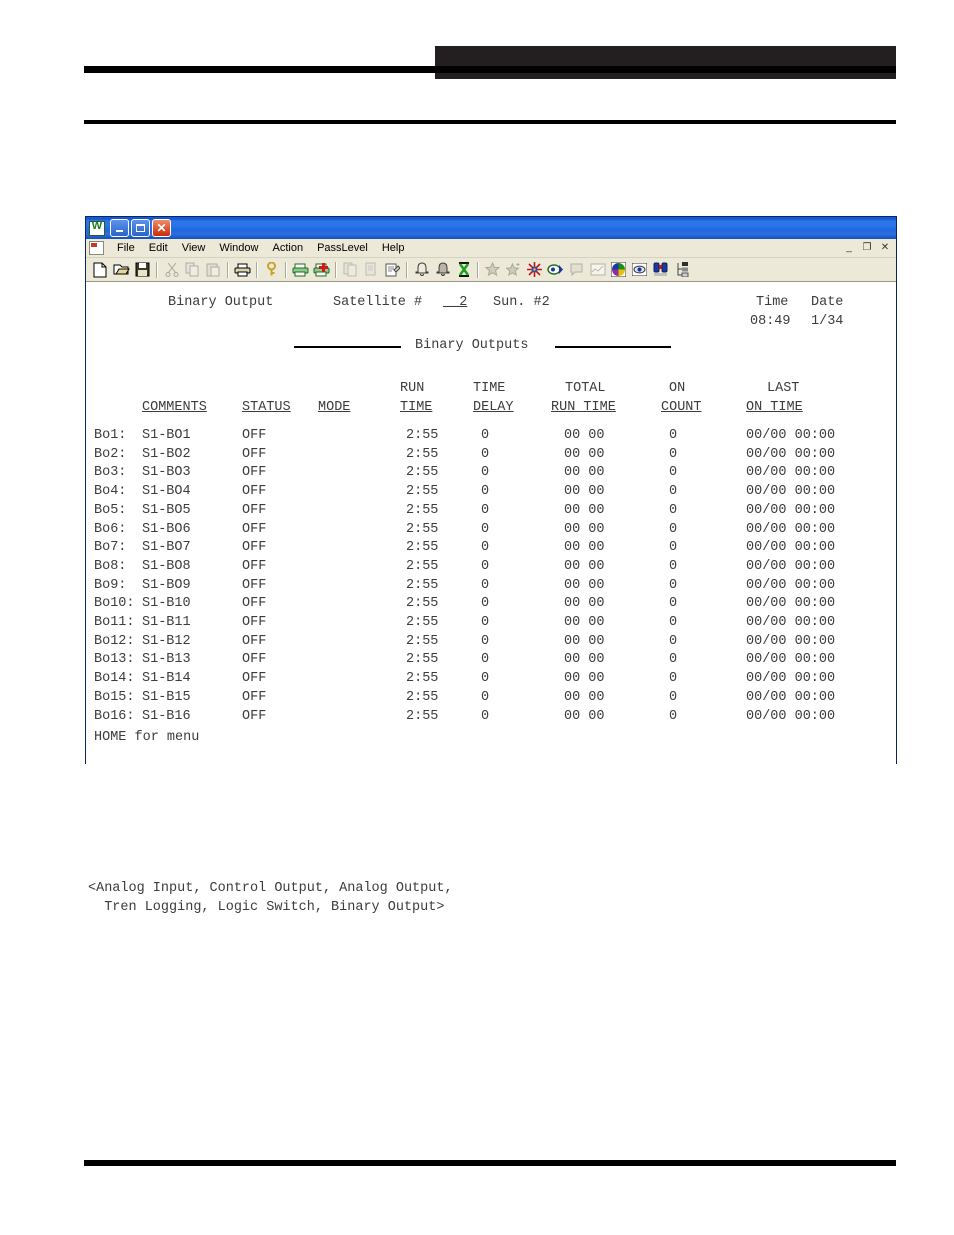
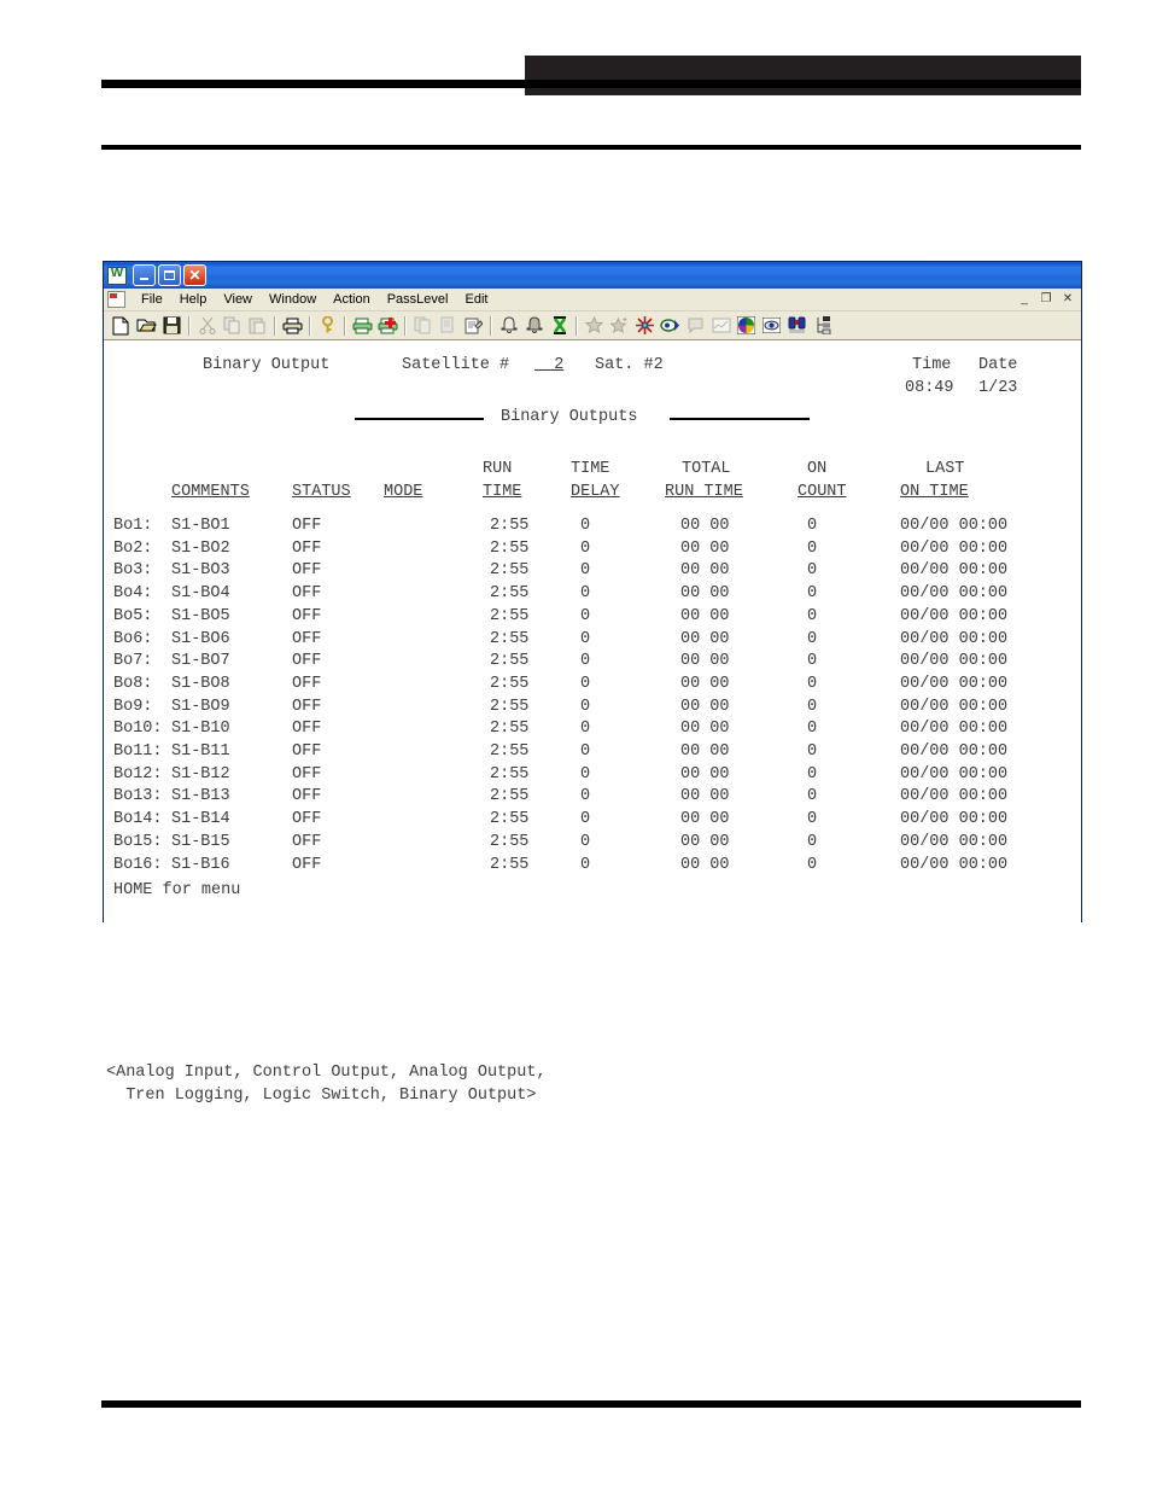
  ✕
  File
- Edit
+ Help
  View
  Window
  Action
  PassLevel
- Help
+ Edit
  _
  ❐
  ✕
  Binary Output
  Satellite #
  __2
- Sun. #2
+ Sat. #2
  Time
  Date
  08:49
- 1/34
+ 1/23
  Binary Outputs
  RUN
  TIME
  TOTAL
  ON
  LAST
  COMMENTS
  STATUS
  MODE
  TIME
  DELAY
  RUN TIME
  COUNT
  ON TIME
  Bo1:
  S1-BO1
  OFF
  2:55
  0
  00 00
  0
  00/00 00:00
  Bo2:
  S1-BO2
  OFF
  2:55
  0
  00 00
  0
  00/00 00:00
  Bo3:
  S1-BO3
  OFF
  2:55
  0
  00 00
  0
  00/00 00:00
  Bo4:
  S1-BO4
  OFF
  2:55
  0
  00 00
  0
  00/00 00:00
  Bo5:
  S1-BO5
  OFF
  2:55
  0
  00 00
  0
  00/00 00:00
  Bo6:
  S1-BO6
  OFF
  2:55
  0
  00 00
  0
  00/00 00:00
  Bo7:
  S1-BO7
  OFF
  2:55
  0
  00 00
  0
  00/00 00:00
  Bo8:
  S1-BO8
  OFF
  2:55
  0
  00 00
  0
  00/00 00:00
  Bo9:
  S1-BO9
  OFF
  2:55
  0
  00 00
  0
  00/00 00:00
  Bo10:
  S1-B10
  OFF
  2:55
  0
  00 00
  0
  00/00 00:00
  Bo11:
  S1-B11
  OFF
  2:55
  0
  00 00
  0
  00/00 00:00
  Bo12:
  S1-B12
  OFF
  2:55
  0
  00 00
  0
  00/00 00:00
  Bo13:
  S1-B13
  OFF
  2:55
  0
  00 00
  0
  00/00 00:00
  Bo14:
  S1-B14
  OFF
  2:55
  0
  00 00
  0
  00/00 00:00
  Bo15:
  S1-B15
  OFF
  2:55
  0
  00 00
  0
  00/00 00:00
  Bo16:
  S1-B16
  OFF
  2:55
  0
  00 00
  0
  00/00 00:00
  HOME for menu
  <Analog Input, Control Output, Analog Output, Tren Logging, Logic Switch, Binary Output>
